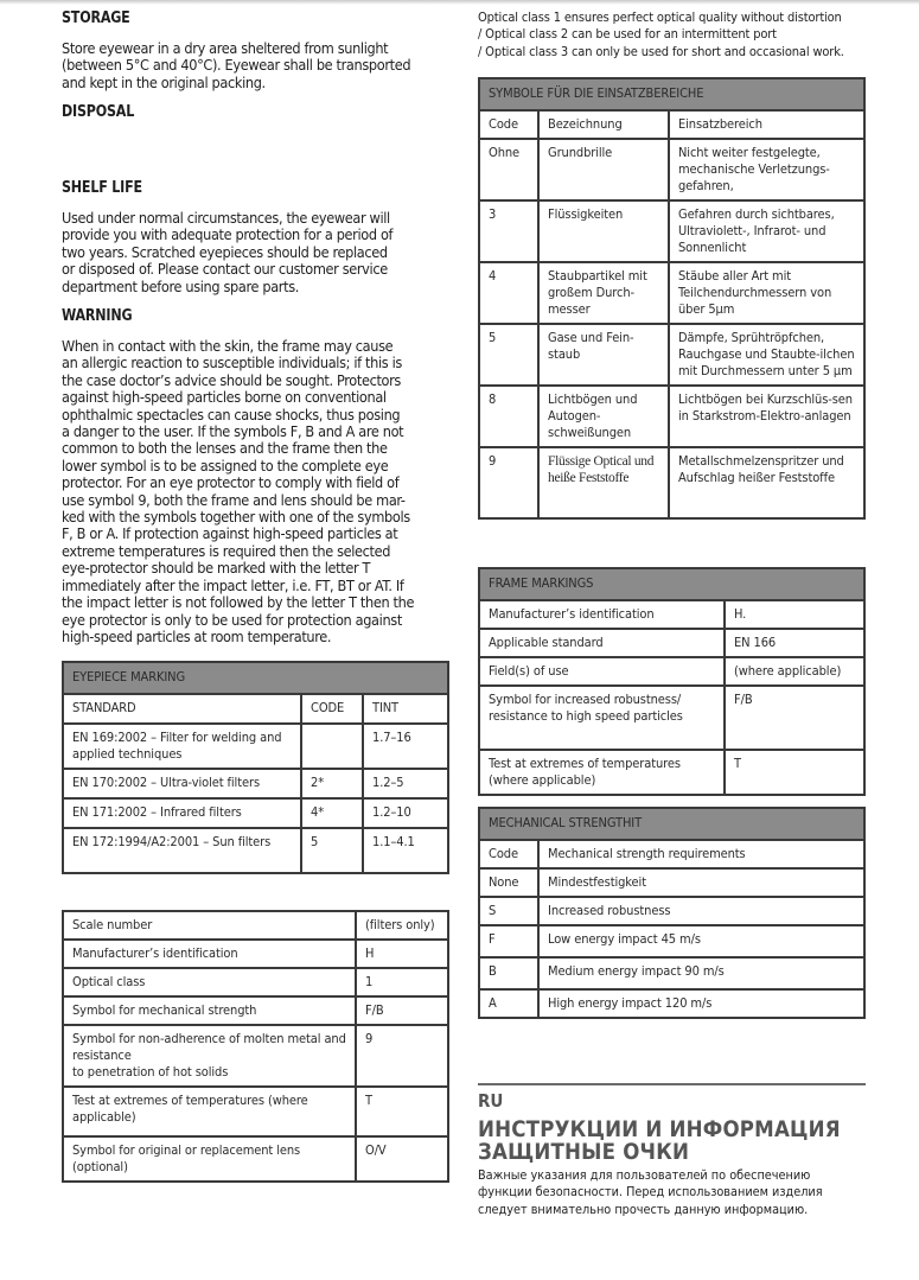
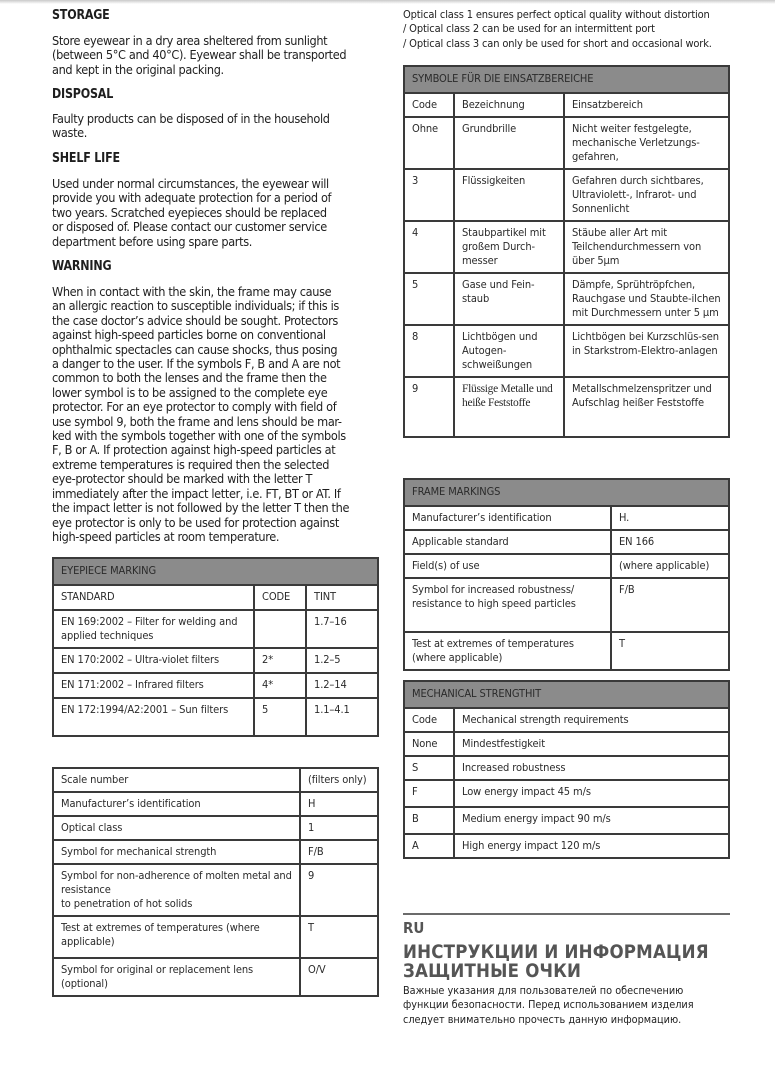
  STORAGE
  Store eyewear in a dry area sheltered from sunlight
  (between 5°C and 40°C). Eyewear shall be transported
  and kept in the original packing.
  DISPOSAL
+ Faulty products can be disposed of in the household
+ waste.
  SHELF LIFE
  Used under normal circumstances, the eyewear will
  provide you with adequate protection for a period of
  two years. Scratched eyepieces should be replaced
  or disposed of. Please contact our customer service
  department before using spare parts.
  WARNING
  When in contact with the skin, the frame may cause
  an allergic reaction to susceptible individuals; if this is
  the case doctor’s advice should be sought. Protectors
  against high-speed particles borne on conventional
  ophthalmic spectacles can cause shocks, thus posing
  a danger to the user. If the symbols F, B and A are not
  common to both the lenses and the frame then the
  lower symbol is to be assigned to the complete eye
  protector. For an eye protector to comply with field of
  use symbol 9, both the frame and lens should be mar-
  ked with the symbols together with one of the symbols
  F, B or A. If protection against high-speed particles at
  extreme temperatures is required then the selected
  eye-protector should be marked with the letter T
  immediately after the impact letter, i.e. FT, BT or AT. If
  the impact letter is not followed by the letter T then the
  eye protector is only to be used for protection against
  high-speed particles at room temperature.
  EYEPIECE MARKING
  STANDARD	CODE	TINT
  EN 169:2002 – Filter for welding and applied techniques		1.7–16
  EN 170:2002 – Ultra-violet filters	2*	1.2–5
- EN 171:2002 – Infrared filters	4*	1.2–10
+ EN 171:2002 – Infrared filters	4*	1.2–14
  EN 172:1994/A2:2001 – Sun filters	5	1.1–4.1
  Scale number	(filters only)
  Manufacturer’s identification	H
  Optical class	1
  Symbol for mechanical strength	F/B
  Symbol for non-adherence of molten metal and resistance to penetration of hot solids	9
  Test at extremes of temperatures (where applicable)	T
  Symbol for original or replacement lens (optional)	O/V
  Optical class 1 ensures perfect optical quality without distortion
  / Optical class 2 can be used for an intermittent port
  / Optical class 3 can only be used for short and occasional work.
  SYMBOLE FÜR DIE EINSATZBEREICHE
  Code	Bezeichnung	Einsatzbereich
  Ohne	Grundbrille	Nicht weiter festgelegte, mechanische Verletzungs-gefahren,
  3	Flüssigkeiten	Gefahren durch sichtbares, Ultraviolett-, Infrarot- und Sonnenlicht
  4	Staubpartikel mit großem Durch-messer	Stäube aller Art mit Teilchendurchmessern von über 5µm
  5	Gase und Fein-staub	Dämpfe, Sprühtröpfchen, Rauchgase und Staubte-ilchen mit Durchmessern unter 5 µm
  8	Lichtbögen und Autogen-schweißungen	Lichtbögen bei Kurzschlüs-sen in Starkstrom-Elektro-anlagen
- 9	Flüssige Optical und heiße Feststoffe	Metallschmelzenspritzer und Aufschlag heißer Feststoffe
+ 9	Flüssige Metalle und heiße Feststoffe	Metallschmelzenspritzer und Aufschlag heißer Feststoffe
  FRAME MARKINGS
  Manufacturer’s identification	H.
  Applicable standard	EN 166
  Field(s) of use	(where applicable)
  Symbol for increased robustness/ resistance to high speed particles	F/B
  Test at extremes of temperatures (where applicable)	T
  MECHANICAL STRENGTHIT
  Code	Mechanical strength requirements
  None	Mindestfestigkeit
  S	Increased robustness
  F	Low energy impact 45 m/s
  B	Medium energy impact 90 m/s
  A	High energy impact 120 m/s
  RU
  ИНСТРУКЦИИ И ИНФОРМАЦИЯ
  ЗАЩИТНЫЕ ОЧКИ
  Важные указания для пользователей по обеспечению
  функции безопасности. Перед использованием изделия
  следует внимательно прочесть данную информацию.
